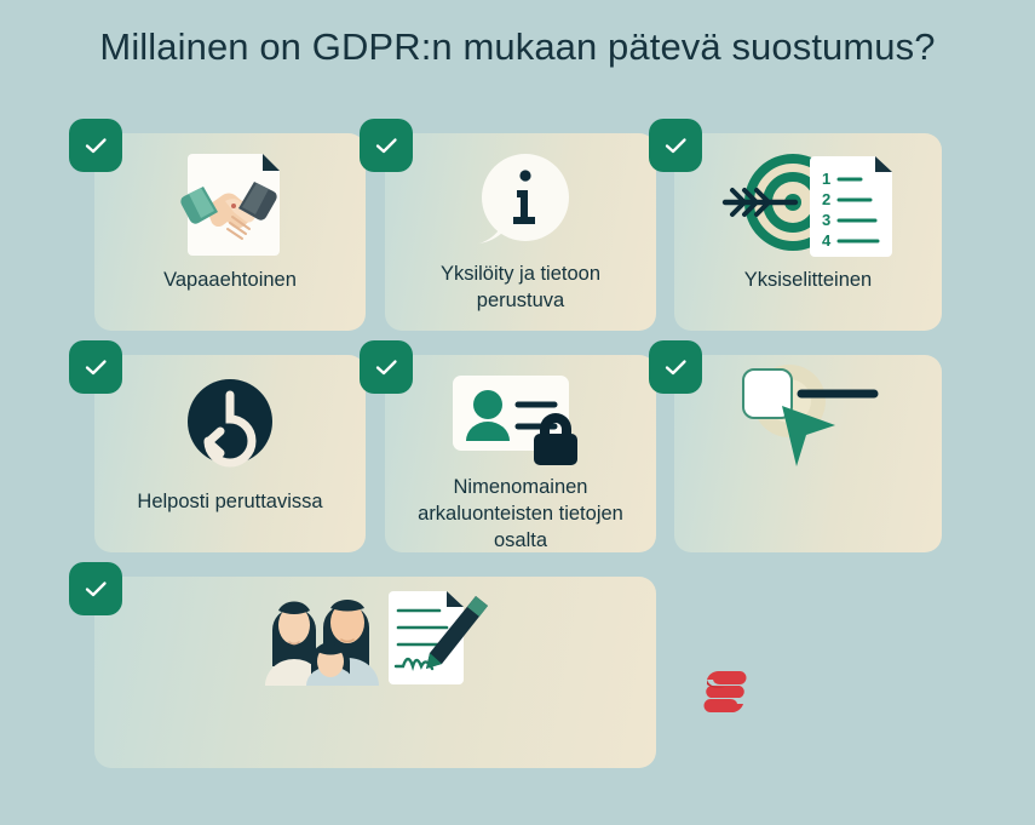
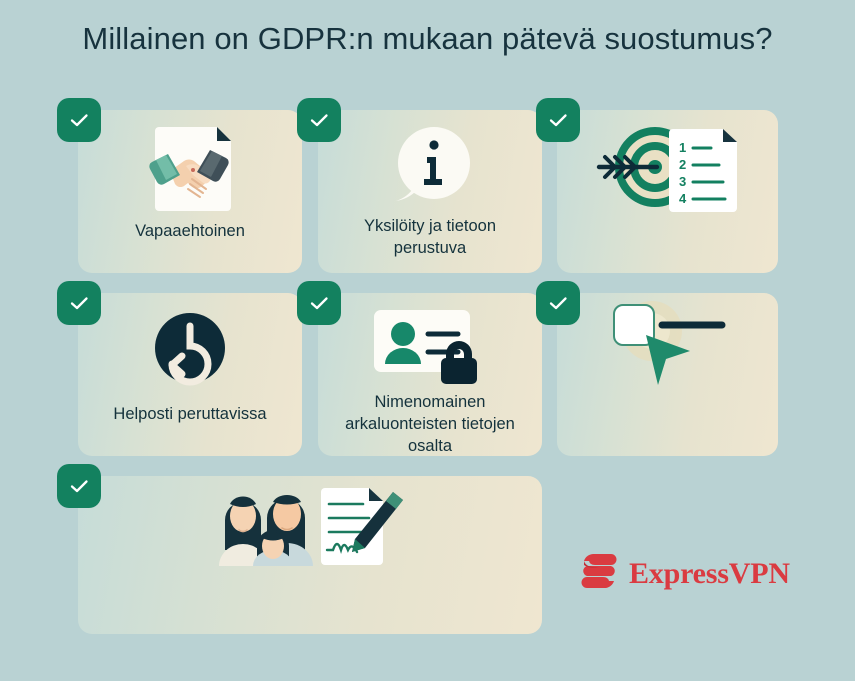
  Millainen on GDPR:n mukaan pätevä suostumus?
  Vapaaehtoinen
  Yksilöity ja tietoon perustuva
  1
  2
  3
  4
- Yksiselitteinen
  Helposti peruttavissa
  Nimenomainen arkaluonteisten tietojen osalta
+ ExpressVPN
